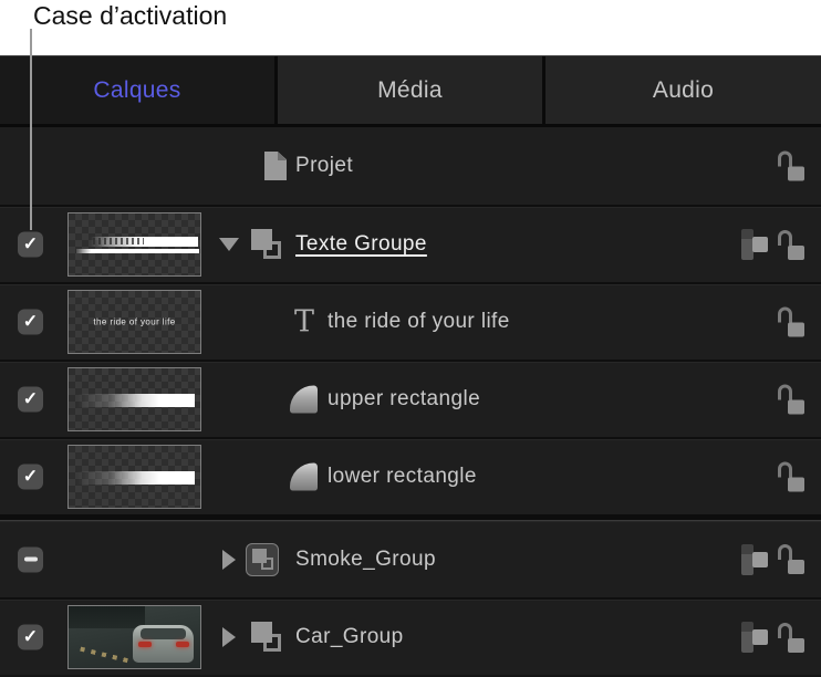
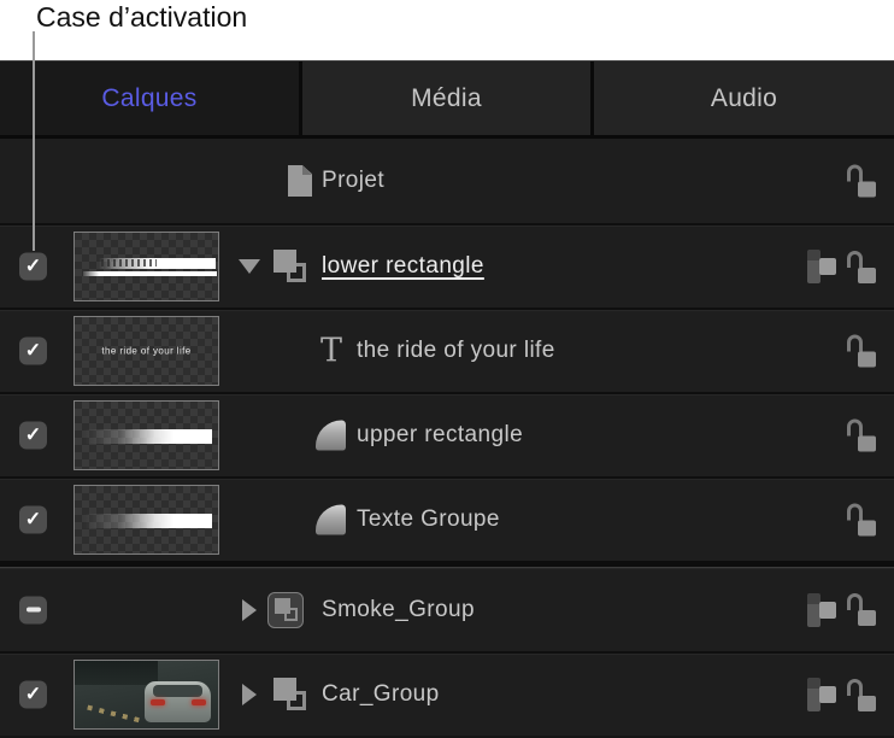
  Case d’activation
  Calques
  Média
  Audio
  Projet
  ✓
- Texte Groupe
+ lower rectangle
  ✓
  the ride of your life
  T
  the ride of your life
  ✓
  upper rectangle
  ✓
- lower rectangle
+ Texte Groupe
  Smoke_Group
  ✓
  Car_Group
